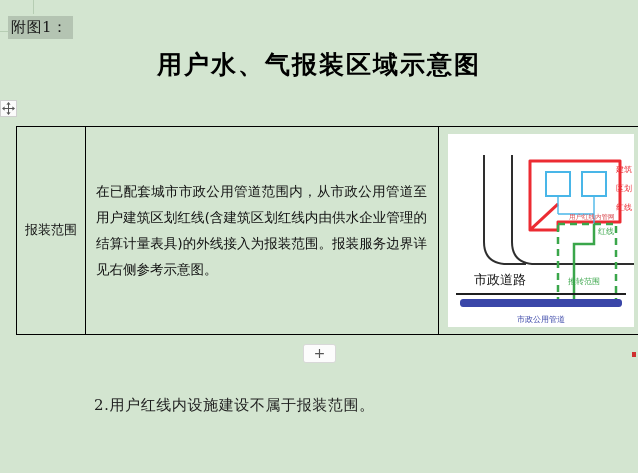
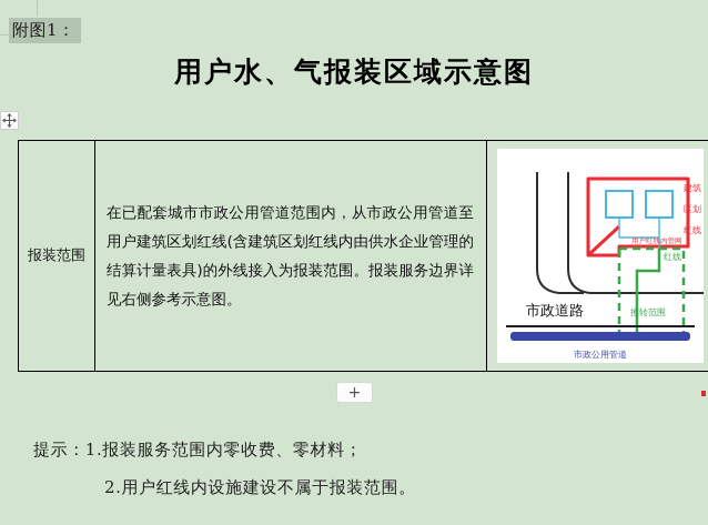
  附图1：
  用户水、气报装区域示意图
  报装范围	在已配套城市市政公用管道范围内，从市政公用管道至用户建筑区划红线(含建筑区划红线内由供水企业管理的结算计量表具)的外线接入为报装范围。报装服务边界详见右侧参考示意图。	建筑 区划 红线 用户红线内管网 红线 推转范围 市政道路 市政公用管道
  +
+ 提示：1.报装服务范围内零收费、零材料；
  2.用户红线内设施建设不属于报装范围。
